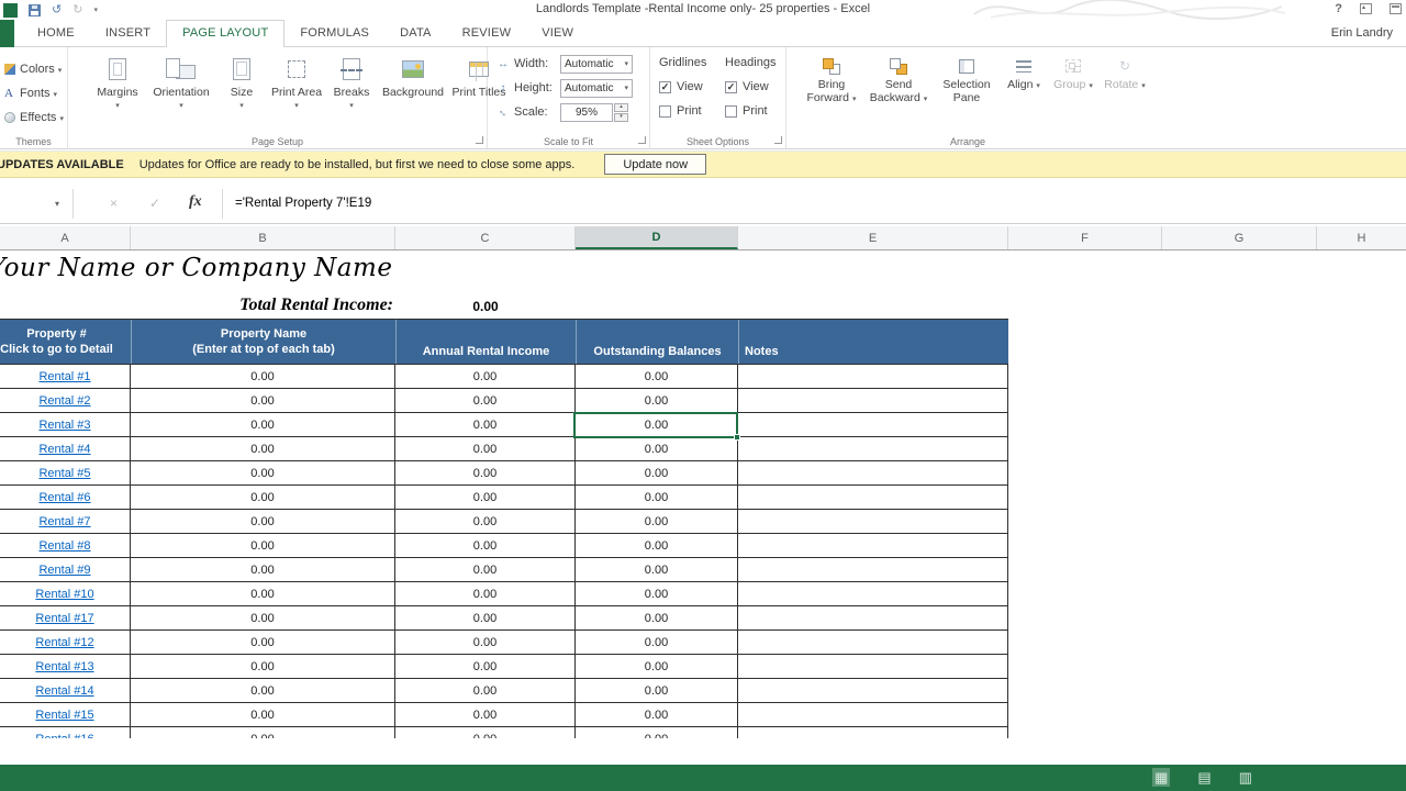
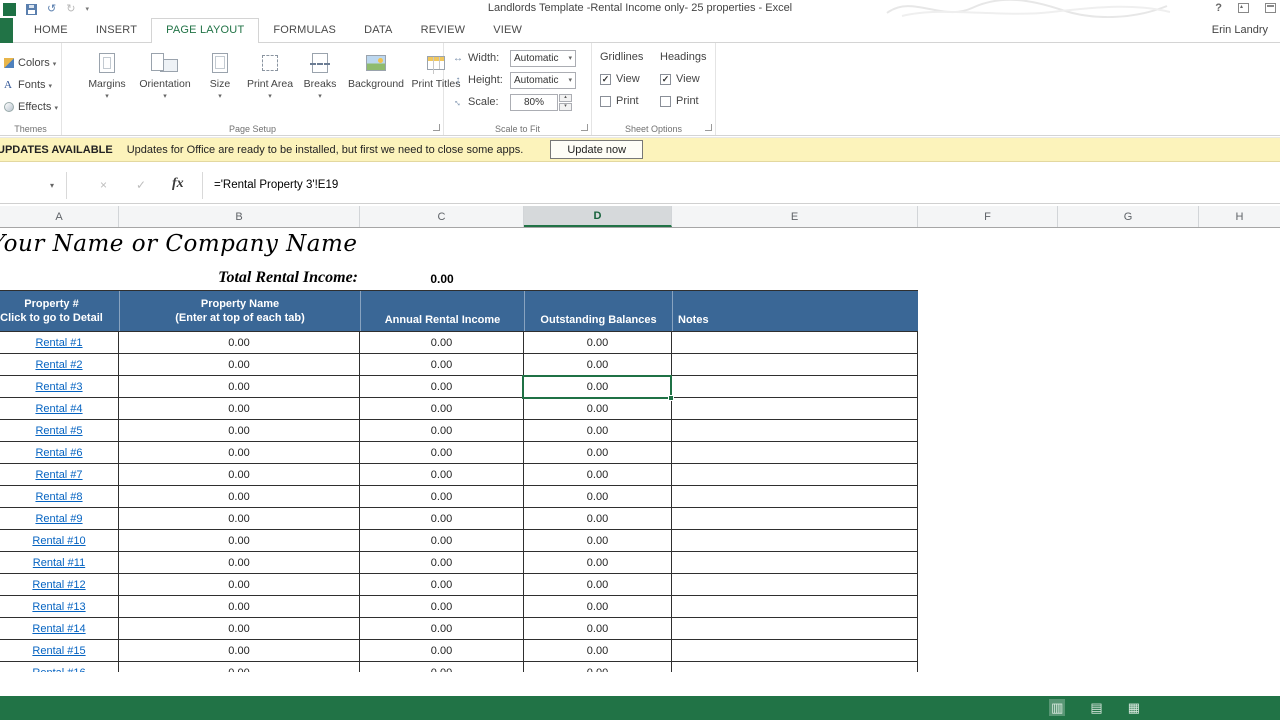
  ↺
  ↻
  Landlords Template -Rental Income only- 25 properties - Excel
  ?
  HOME
  INSERT
  PAGE LAYOUT
  FORMULAS
  DATA
  REVIEW
  VIEW
  Erin Landry
  Colors
  Fonts
  Effects
  Themes
  Margins
  Orientation
  Size
  Print Area
  Breaks
  Background
  Print Titles
  Page Setup
  ↔
  Width:
  Automatic
  ↕
  Height:
  Automatic
  Scale:
- 95%
+ 80%
  Scale to Fit
  Gridlines
  ✓
  View
  Print
  Headings
  ✓
  View
  Print
  Sheet Options
- Bring Forward
- Send Backward
- Selection Pane
- Align
- Group
- Rotate
- Arrange
  UPDATES AVAILABLE
  Updates for Office are ready to be installed, but first we need to close some apps.
  Update now
  ▾
  ×
  ✓
  fx
- ='Rental Property 7'!E19
+ ='Rental Property 3'!E19
  A
  B
  C
  D
  E
  F
  G
  H
  our Name or Company Name
  Total Rental Income:
  0.00
  Property #
  Click to go to Detail
  Property Name
  (Enter at top of each tab)
  Annual Rental Income
  Outstanding Balances
  Notes
  Rental #1
  0.00
  0.00
  0.00
  Rental #2
  0.00
  0.00
  0.00
  Rental #3
  0.00
  0.00
  0.00
  Rental #4
  0.00
  0.00
  0.00
  Rental #5
  0.00
  0.00
  0.00
  Rental #6
  0.00
  0.00
  0.00
  Rental #7
  0.00
  0.00
  0.00
  Rental #8
  0.00
  0.00
  0.00
  Rental #9
  0.00
  0.00
  0.00
  Rental #10
  0.00
  0.00
  0.00
- Rental #17
+ Rental #11
  0.00
  0.00
  0.00
  Rental #12
  0.00
  0.00
  0.00
  Rental #13
  0.00
  0.00
  0.00
  Rental #14
  0.00
  0.00
  0.00
  Rental #15
  0.00
  0.00
  0.00
- ▦
+ ▥
  ▤
- ▥
+ ▦
